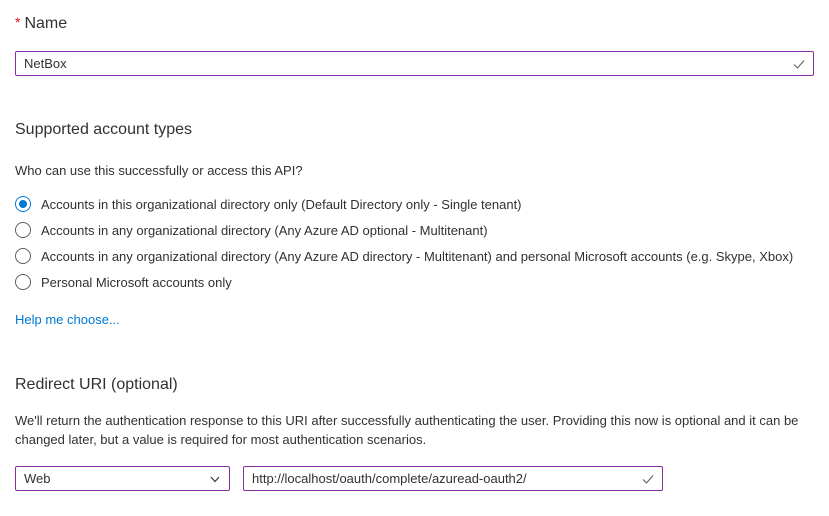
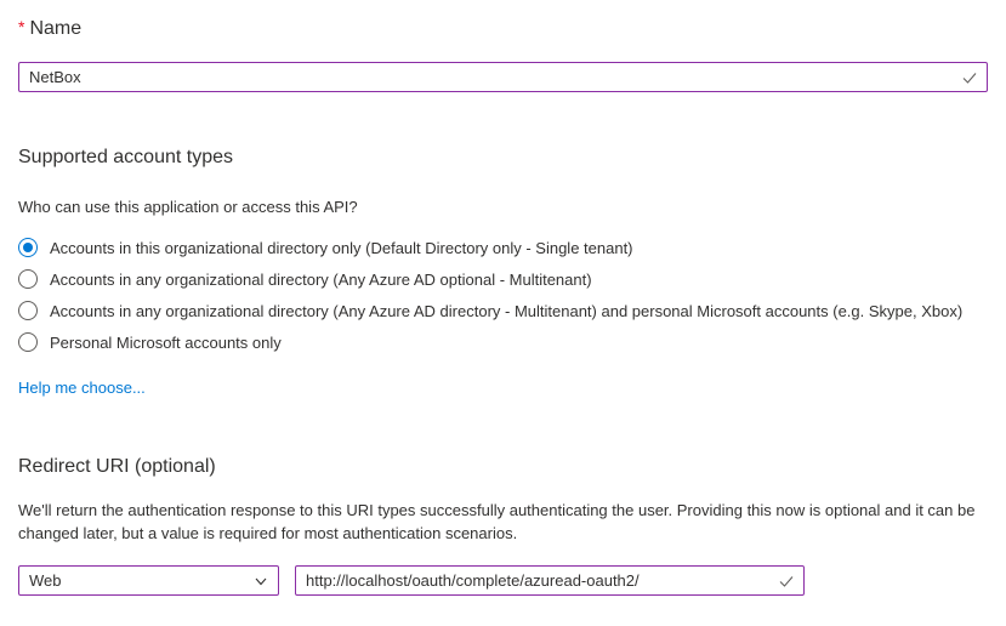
  * Name
  NetBox
  Supported account types
- Who can use this successfully or access this API?
+ Who can use this application or access this API?
  Accounts in this organizational directory only (Default Directory only - Single tenant)
  Accounts in any organizational directory (Any Azure AD optional - Multitenant)
  Accounts in any organizational directory (Any Azure AD directory - Multitenant) and personal Microsoft accounts (e.g. Skype, Xbox)
  Personal Microsoft accounts only
  Help me choose...
  Redirect URI (optional)
- We'll return the authentication response to this URI after successfully authenticating the user. Providing this now is optional and it can be changed later, but a value is required for most authentication scenarios.
+ We'll return the authentication response to this URI types successfully authenticating the user. Providing this now is optional and it can be changed later, but a value is required for most authentication scenarios.
  Web
  http://localhost/oauth/complete/azuread-oauth2/
